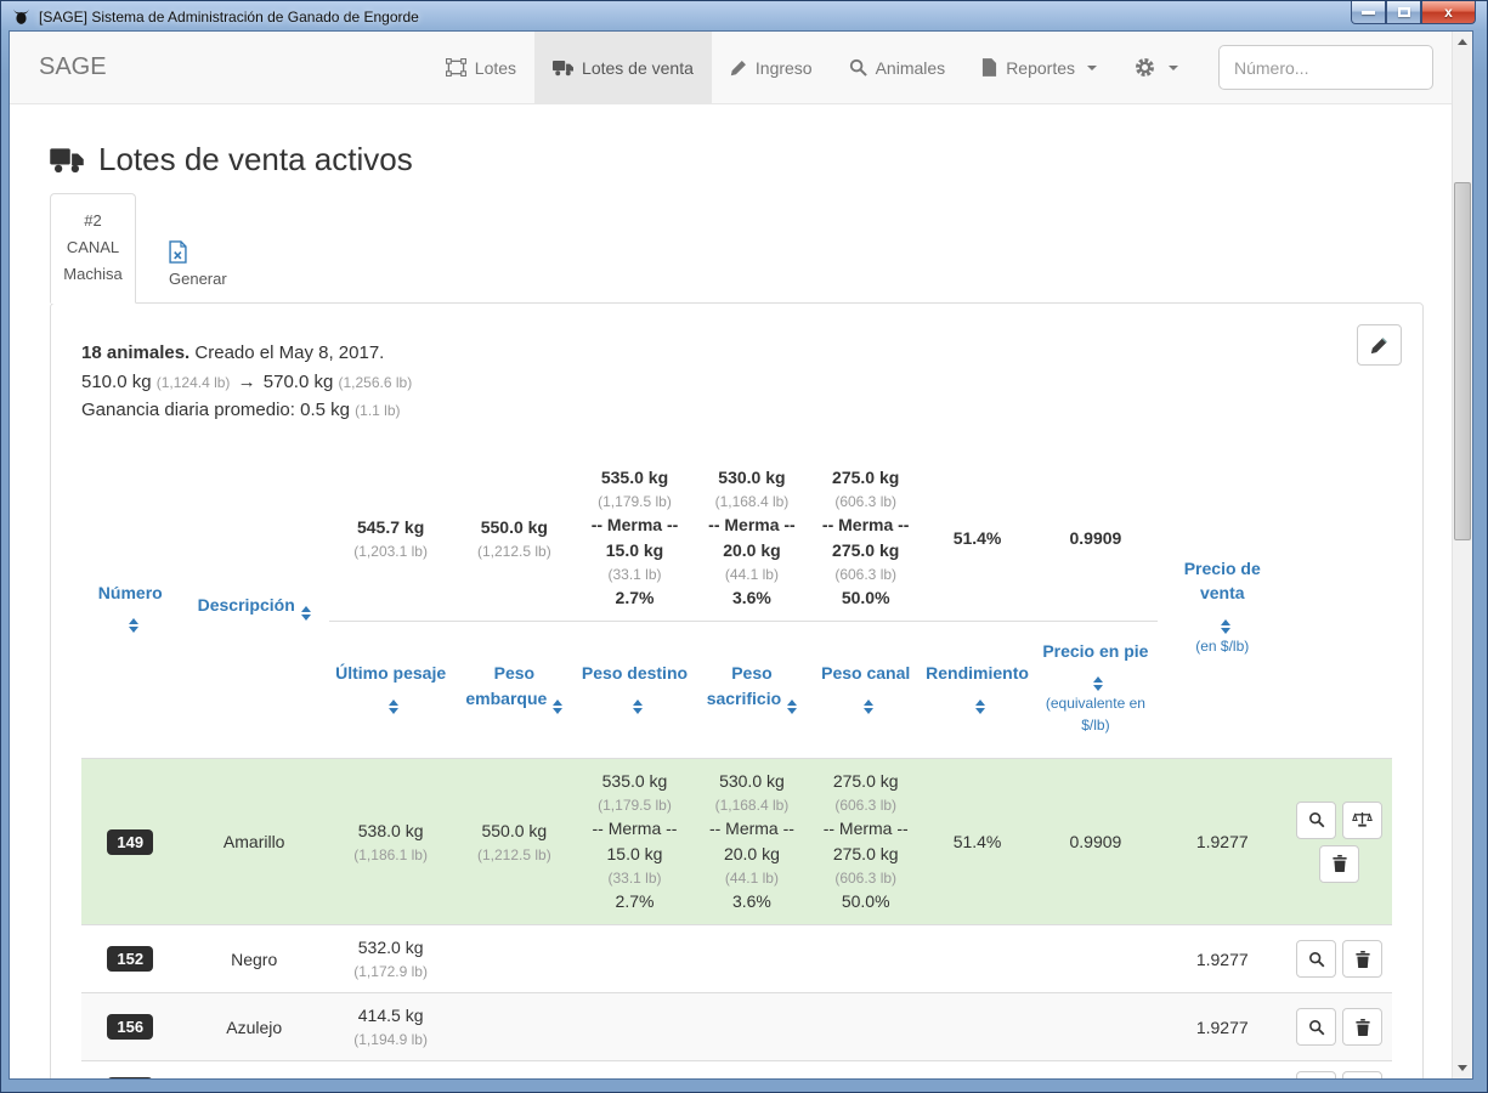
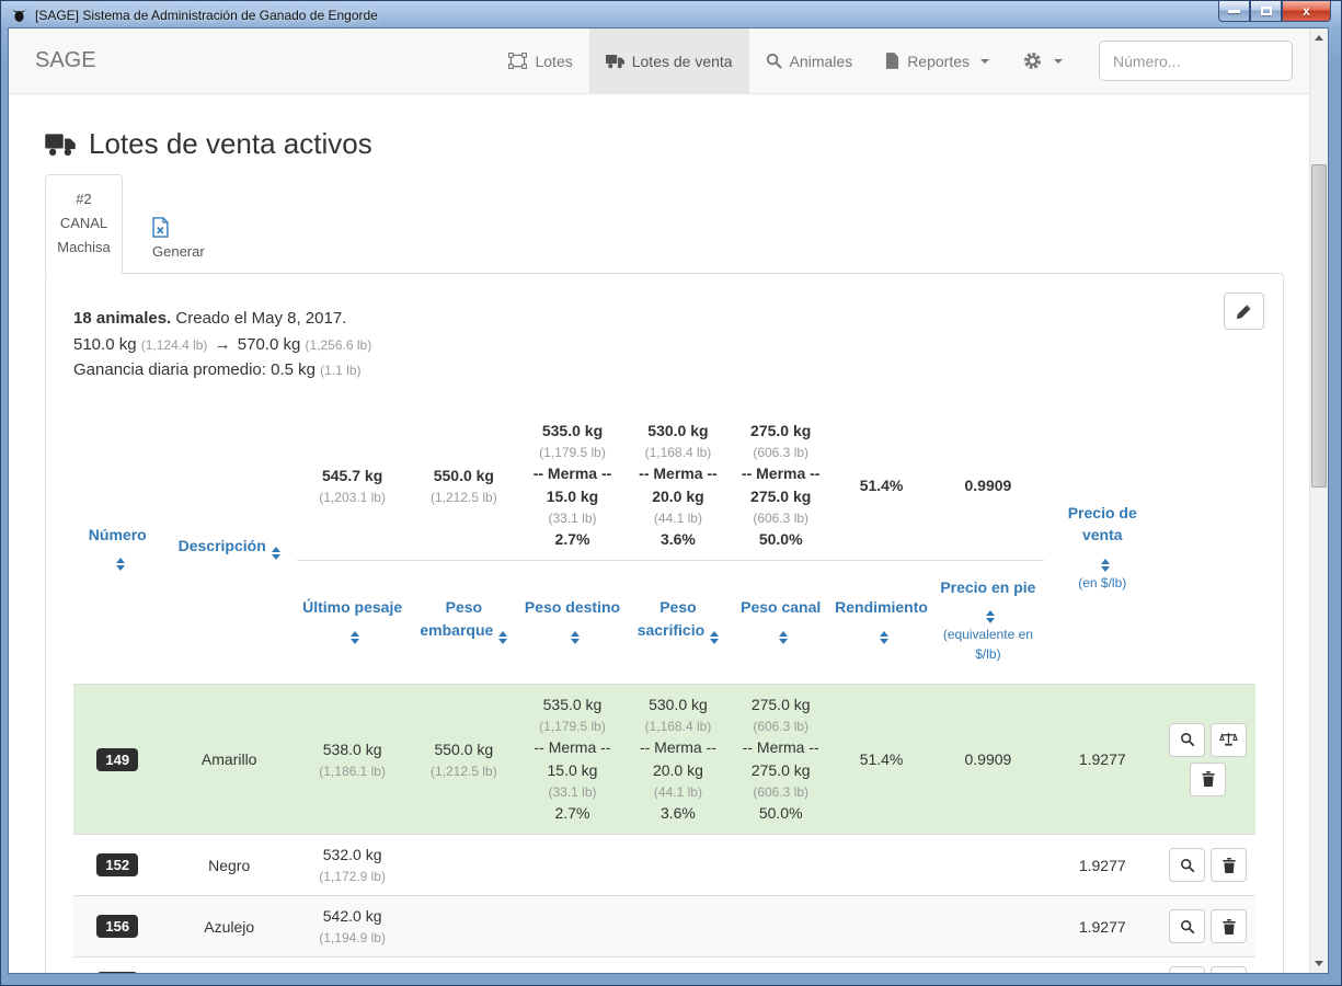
  [SAGE] Sistema de Administración de Ganado de Engorde
  x
  SAGE
  Lotes
  Lotes de venta
- Ingreso
  Animales
  Reportes
  Número...
  Lotes de venta activos
  #2
  CANAL
  Machisa
  Generar
  18 animales. Creado el May 8, 2017.
  510.0 kg (1,124.4 lb) → 570.0 kg (1,256.6 lb)
  Ganancia diaria promedio: 0.5 kg (1.1 lb)
  Número	Descripción	545.7 kg (1,203.1 lb)	550.0 kg (1,212.5 lb)	535.0 kg (1,179.5 lb) -- Merma -- 15.0 kg (33.1 lb) 2.7%	530.0 kg (1,168.4 lb) -- Merma -- 20.0 kg (44.1 lb) 3.6%	275.0 kg (606.3 lb) -- Merma -- 275.0 kg (606.3 lb) 50.0%	51.4%	0.9909	Precio de venta (en $/lb)
  Último pesaje	Peso embarque	Peso destino	Peso sacrificio	Peso canal	Rendimiento	Precio en pie (equivalente en $/lb)
  149	Amarillo	538.0 kg (1,186.1 lb)	550.0 kg (1,212.5 lb)	535.0 kg (1,179.5 lb) -- Merma -- 15.0 kg (33.1 lb) 2.7%	530.0 kg (1,168.4 lb) -- Merma -- 20.0 kg (44.1 lb) 3.6%	275.0 kg (606.3 lb) -- Merma -- 275.0 kg (606.3 lb) 50.0%	51.4%	0.9909	1.9277
  152	Negro	532.0 kg (1,172.9 lb)							1.9277
- 156	Azulejo	414.5 kg (1,194.9 lb)							1.9277
+ 156	Azulejo	542.0 kg (1,194.9 lb)							1.9277
